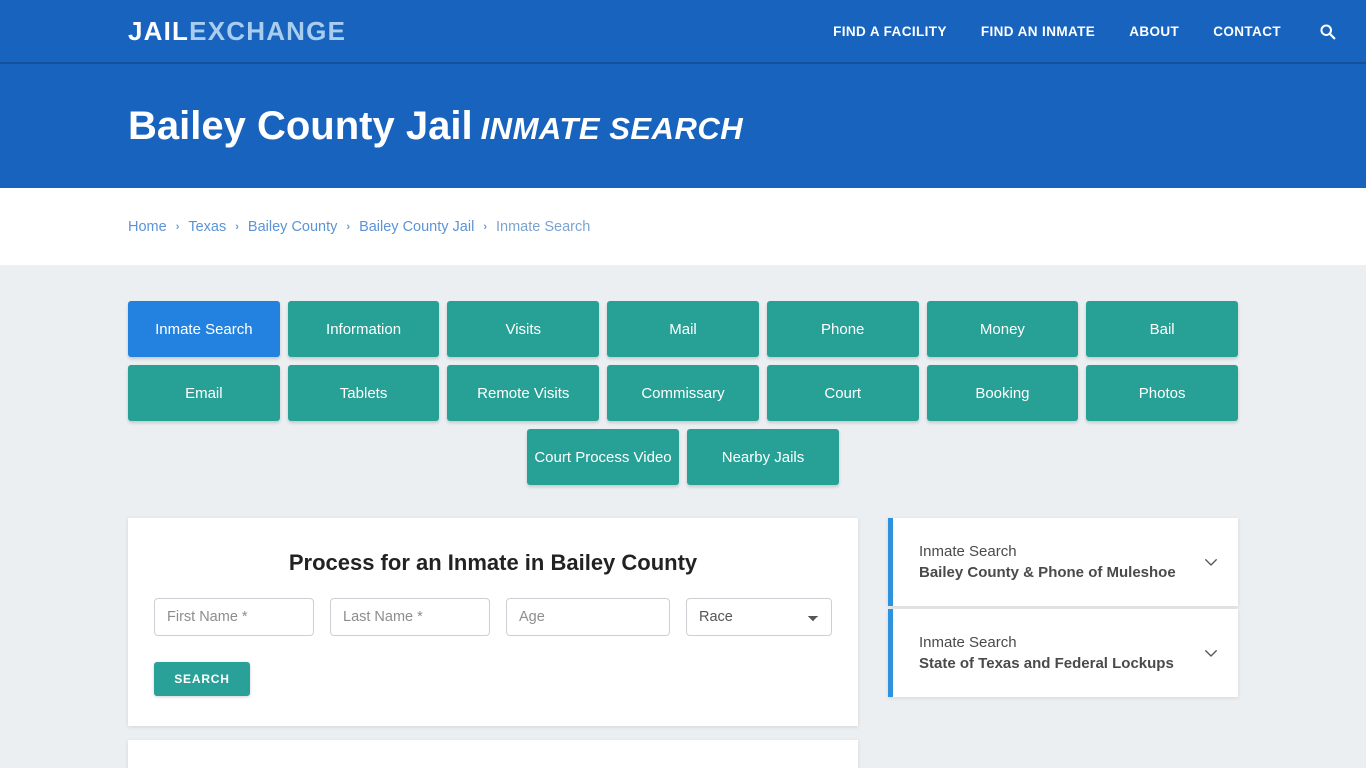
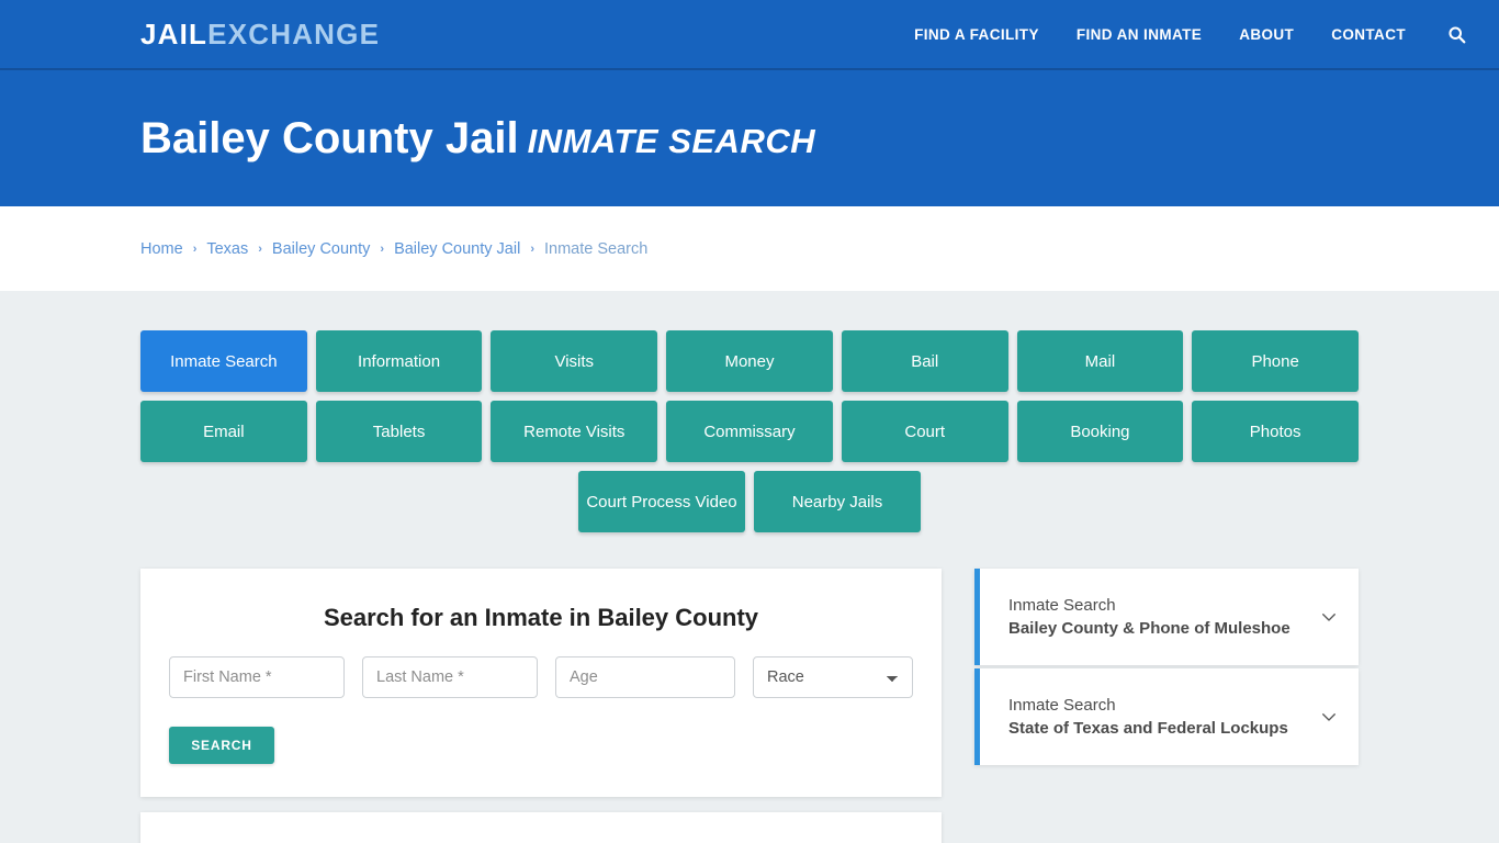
  JAILEXCHANGE
  FIND A FACILITY
  FIND AN INMATE
  ABOUT
  CONTACT
  Bailey County Jail INMATE SEARCH
  Home
  ›
  Texas
  ›
  Bailey County
  ›
  Bailey County Jail
  ›
  Inmate Search
  Inmate Search
  Information
  Visits
- Mail
+ Money
- Phone
+ Bail
- Money
+ Mail
- Bail
+ Phone
  Email
  Tablets
  Remote Visits
  Commissary
  Court
  Booking
  Photos
  Court Process Video
  Nearby Jails
- Process for an Inmate in Bailey County
+ Search for an Inmate in Bailey County
  First Name *
  Last Name *
  Age
  Race
  SEARCH
  Inmate Search
  Bailey County & Phone of Muleshoe
  Inmate Search
  State of Texas and Federal Lockups
